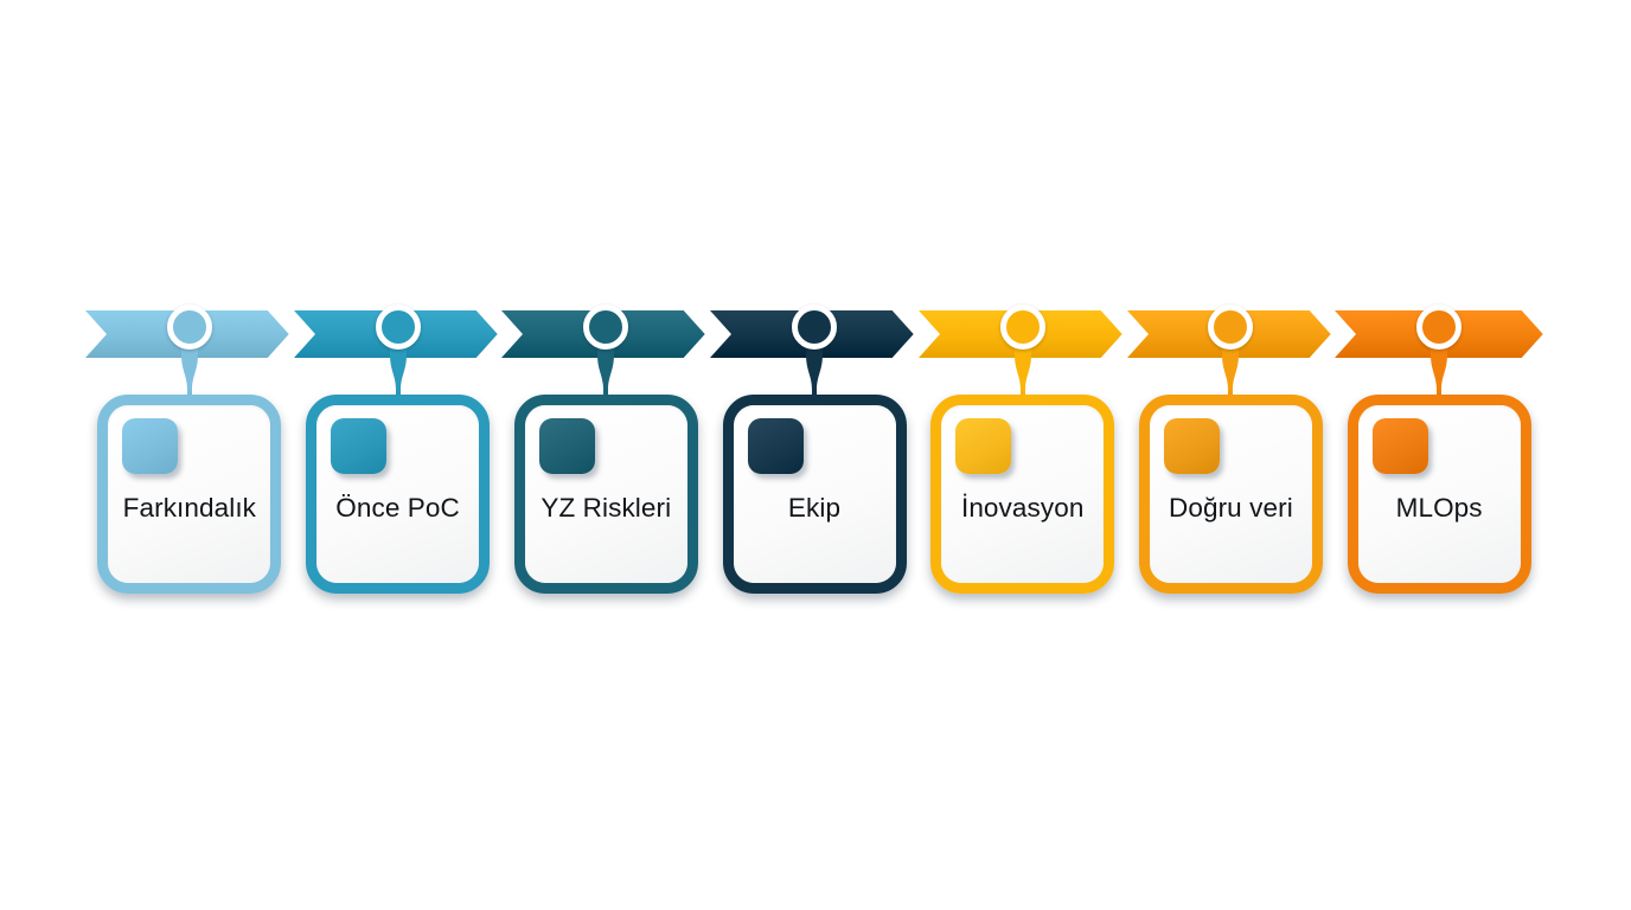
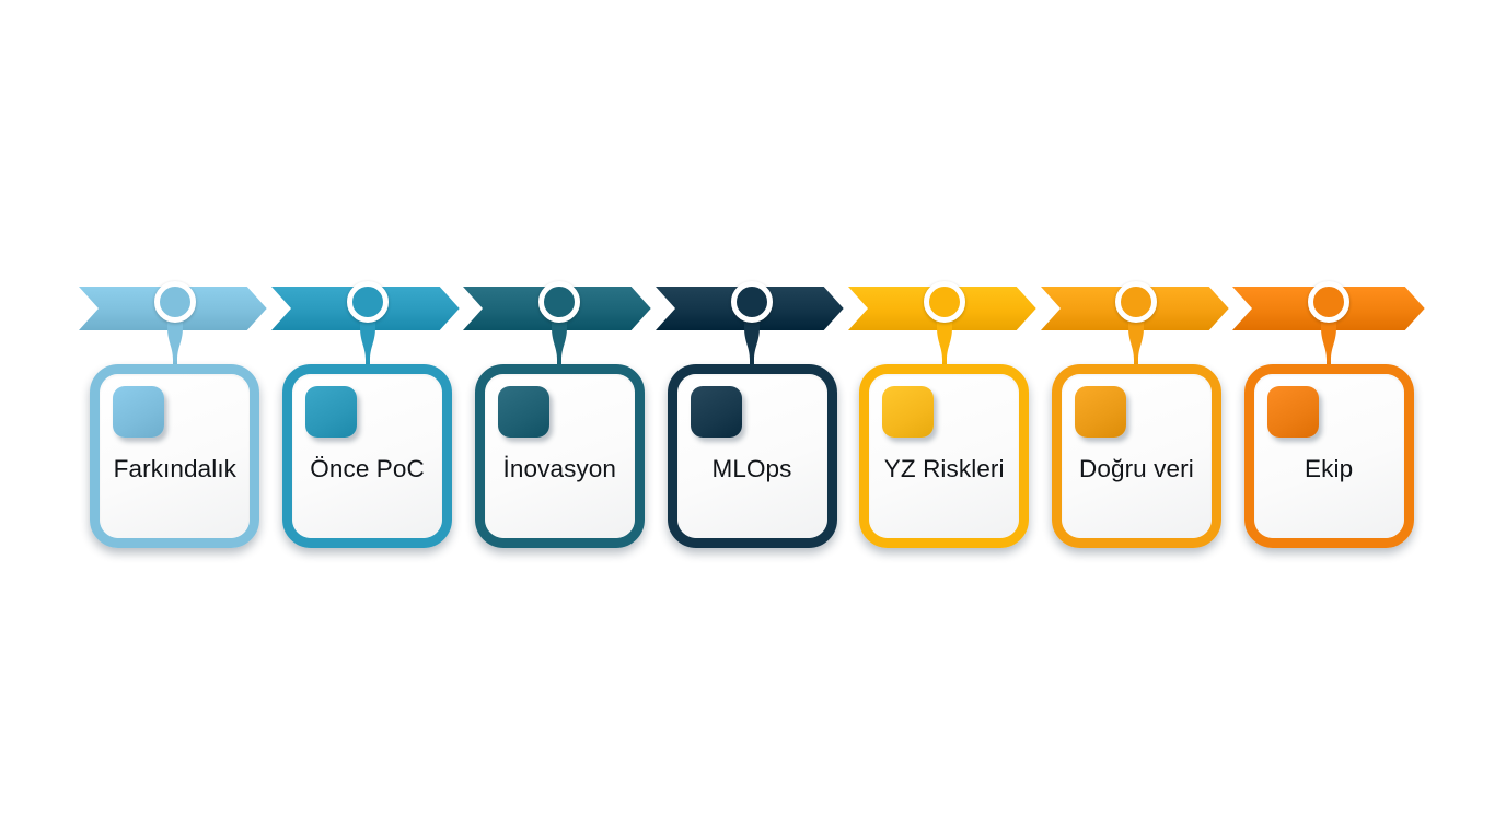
  Farkındalık
  Önce PoC
- YZ Riskleri
+ İnovasyon
- Ekip
+ MLOps
- İnovasyon
+ YZ Riskleri
  Doğru veri
- MLOps
+ Ekip
